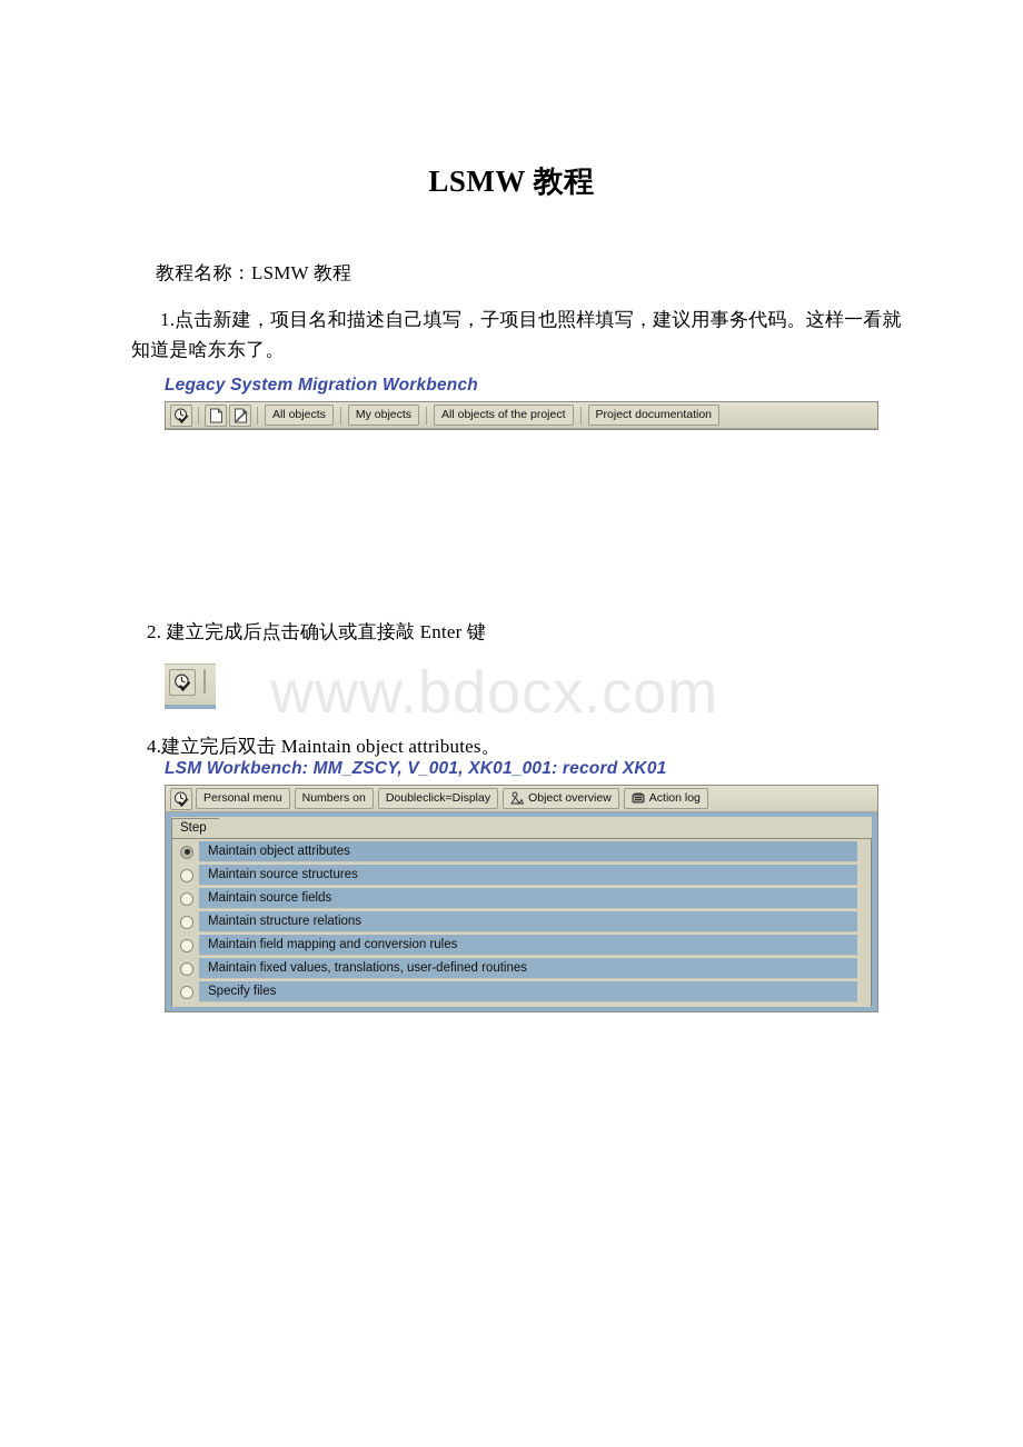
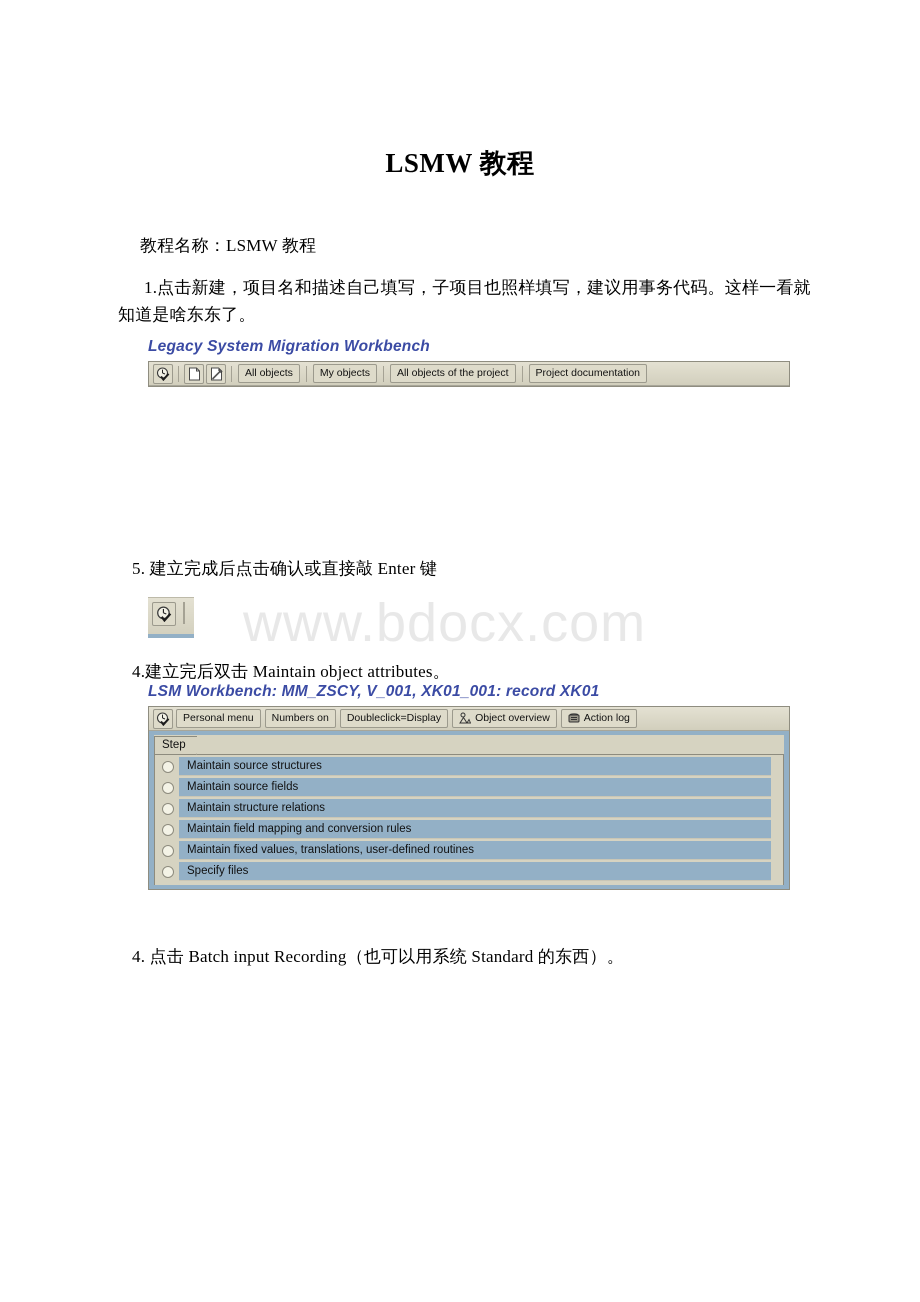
  LSMW 教程
  教程名称：LSMW 教程
  1.点击新建，项目名和描述自己填写，子项目也照样填写，建议用事务代码。这样一看就知道是啥东东了。
- 2. 建立完成后点击确认或直接敲 Enter 键
+ 5. 建立完成后点击确认或直接敲 Enter 键
  4.建立完后双击 Maintain object attributes。
+ 4. 点击 Batch input Recording（也可以用系统 Standard 的东西）。
  Legacy System Migration Workbench
  All objects
  My objects
  All objects of the project
  Project documentation
  LSM Workbench: MM_ZSCY, V_001, XK01_001: record XK01
  Personal menu
  Numbers on
  Doubleclick=Display
  Object overview
  Action log
  Step
- Maintain object attributes
  Maintain source structures
  Maintain source fields
  Maintain structure relations
  Maintain field mapping and conversion rules
  Maintain fixed values, translations, user-defined routines
  Specify files
